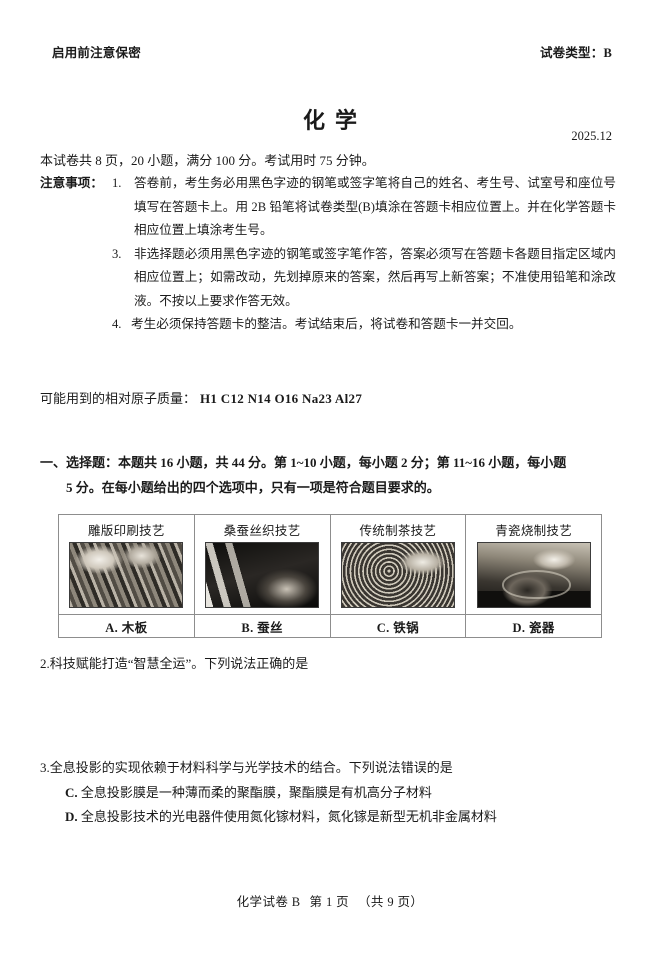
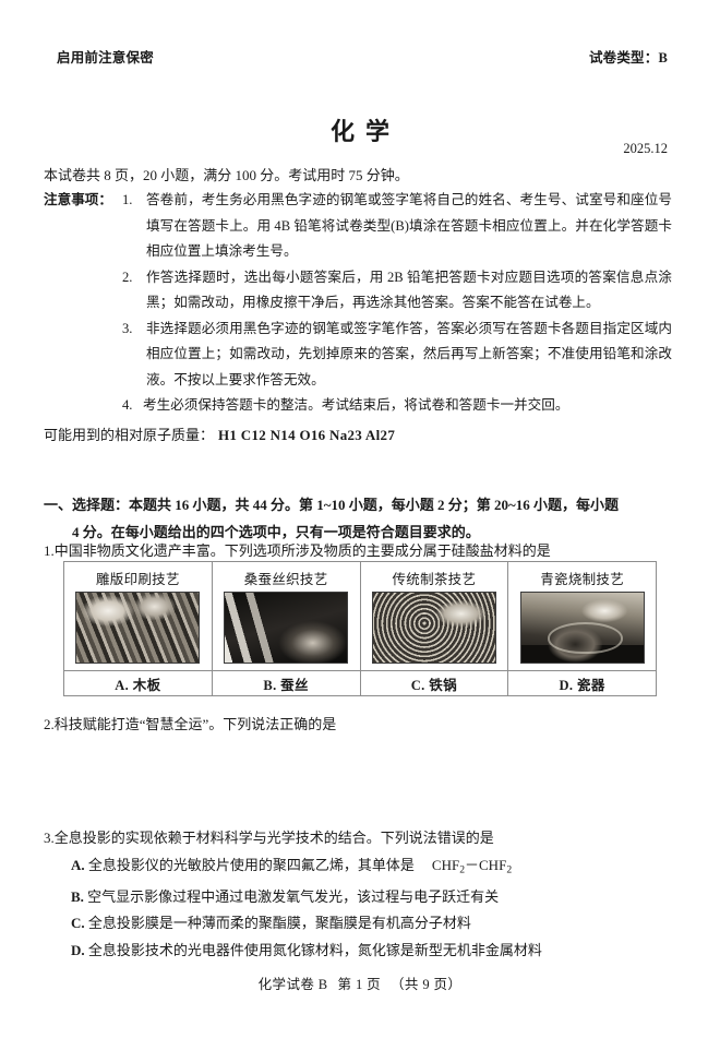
  启用前注意保密
  试卷类型：B
  化学
  2025.12
  本试卷共 8 页，20 小题，满分 100 分。考试用时 75 分钟。
  注意事项：
  1.
- 答卷前，考生务必用黑色字迹的钢笔或签字笔将自己的姓名、考生号、试室号和座位号填写在答题卡上。用 2B 铅笔将试卷类型(B)填涂在答题卡相应位置上。并在化学答题卡相应位置上填涂考生号。
+ 答卷前，考生务必用黑色字迹的钢笔或签字笔将自己的姓名、考生号、试室号和座位号填写在答题卡上。用 4B 铅笔将试卷类型(B)填涂在答题卡相应位置上。并在化学答题卡相应位置上填涂考生号。
+ 2.
+ 作答选择题时，选出每小题答案后，用 2B 铅笔把答题卡对应题目选项的答案信息点涂黑；如需改动，用橡皮擦干净后，再选涂其他答案。答案不能答在试卷上。
  3.
  非选择题必须用黑色字迹的钢笔或签字笔作答，答案必须写在答题卡各题目指定区域内相应位置上；如需改动，先划掉原来的答案，然后再写上新答案；不准使用铅笔和涂改液。不按以上要求作答无效。
  4.
  考生必须保持答题卡的整洁。考试结束后，将试卷和答题卡一并交回。
  可能用到的相对原子质量： H1 C12 N14 O16 Na23 Al27
- 一、选择题：本题共 16 小题，共 44 分。第 1~10 小题，每小题 2 分；第 11~16 小题，每小题
+ 一、选择题：本题共 16 小题，共 44 分。第 1~10 小题，每小题 2 分；第 20~16 小题，每小题
- 5 分。在每小题给出的四个选项中，只有一项是符合题目要求的。
+ 4 分。在每小题给出的四个选项中，只有一项是符合题目要求的。
+ 1.中国非物质文化遗产丰富。下列选项所涉及物质的主要成分属于硅酸盐材料的是
  雕版印刷技艺	桑蚕丝织技艺	传统制茶技艺	青瓷烧制技艺
  A. 木板	B. 蚕丝	C. 铁锅	D. 瓷器
  2.科技赋能打造“智慧全运”。下列说法正确的是
  3.全息投影的实现依赖于材料科学与光学技术的结合。下列说法错误的是
+ A. 全息投影仪的光敏胶片使用的聚四氟乙烯，其单体是 CHF2－CHF2
+ B. 空气显示影像过程中通过电激发氧气发光，该过程与电子跃迁有关
  C. 全息投影膜是一种薄而柔的聚酯膜，聚酯膜是有机高分子材料
  D. 全息投影技术的光电器件使用氮化镓材料，氮化镓是新型无机非金属材料
  化学试卷 B 第 1 页 （共 9 页）
